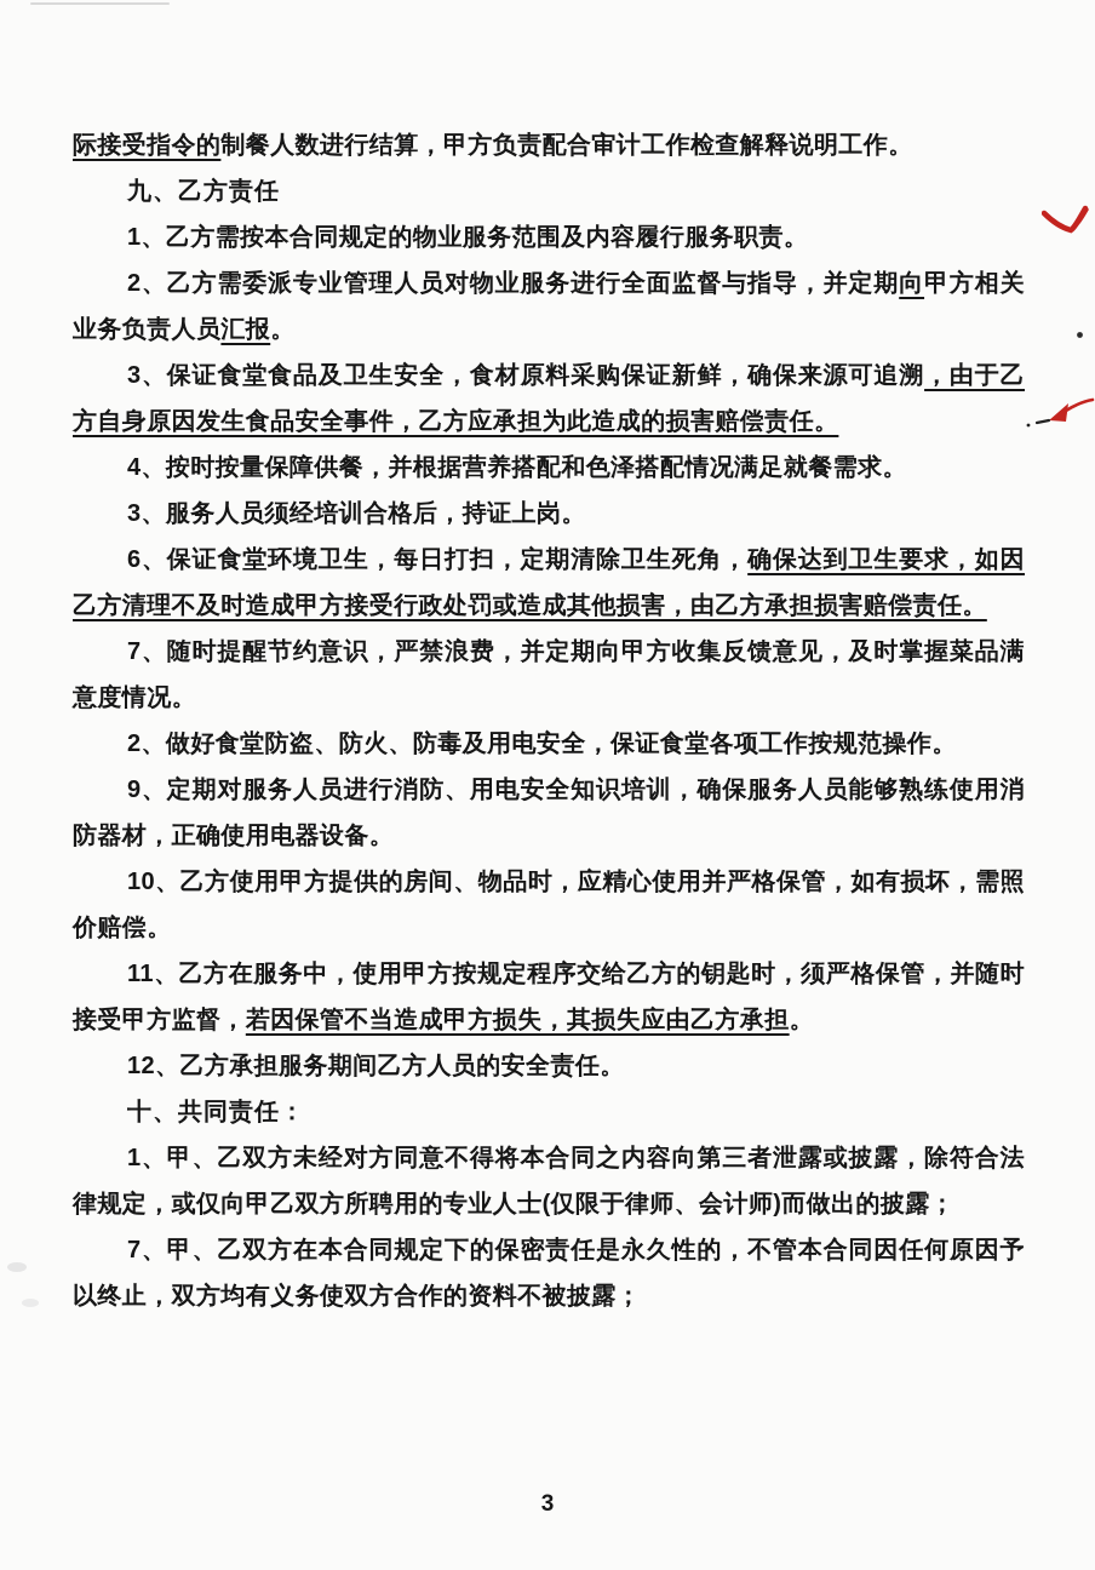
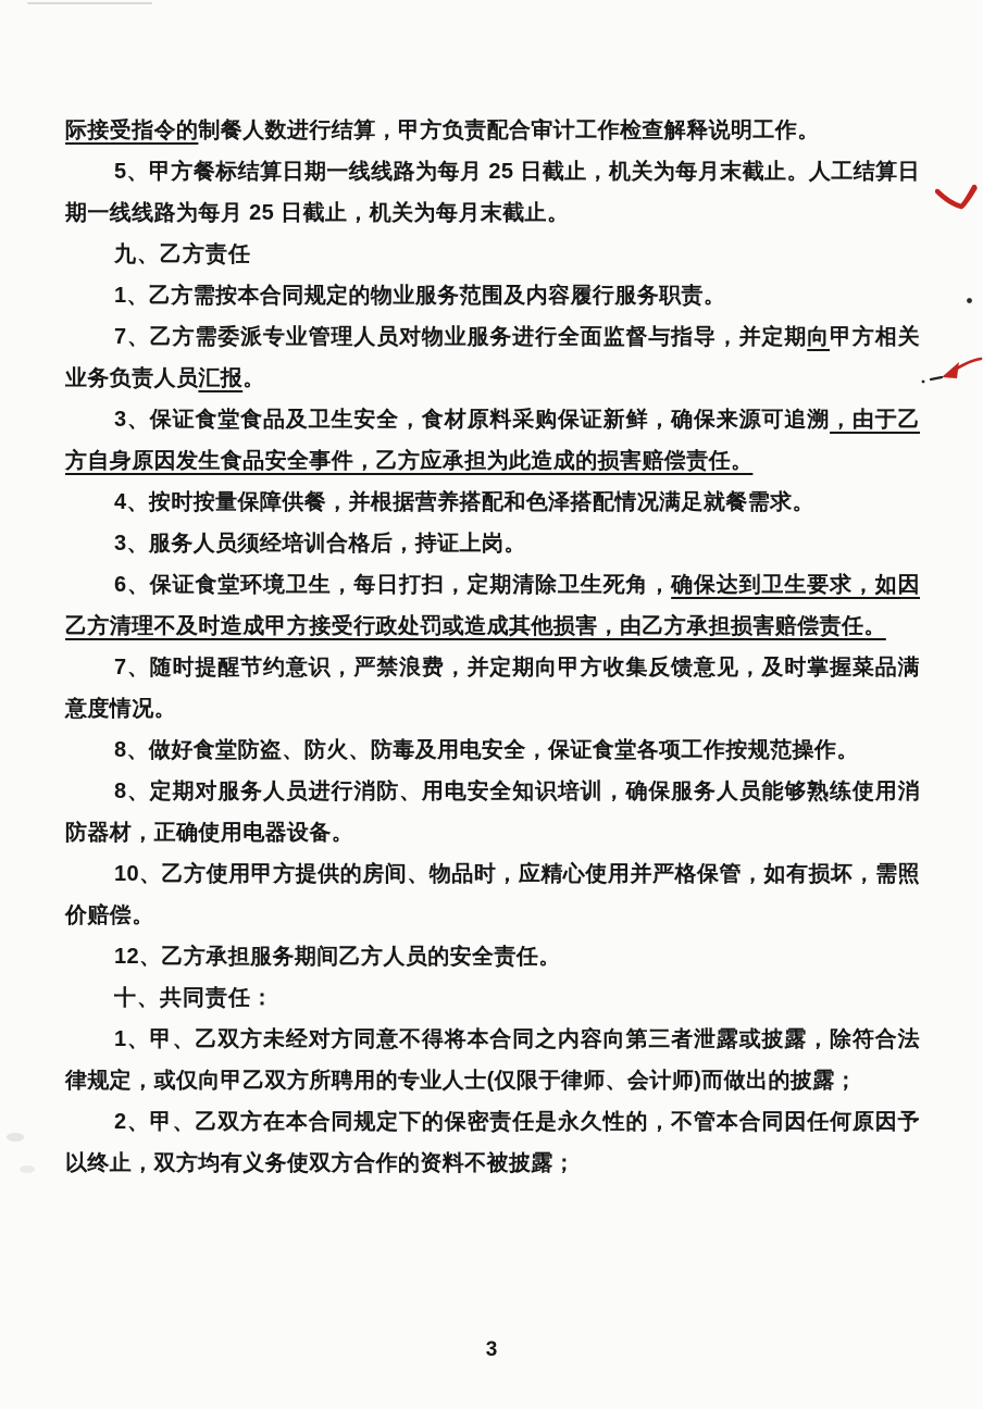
  际接受指令的制餐人数进行结算，甲方负责配合审计工作检查解释说明工作。
+ 5、甲方餐标结算日期一线线路为每月 25 日截止，机关为每月末截止。人工结算日期一线线路为每月 25 日截止，机关为每月末截止。
  九、乙方责任
  1、乙方需按本合同规定的物业服务范围及内容履行服务职责。
- 2、乙方需委派专业管理人员对物业服务进行全面监督与指导，并定期向甲方相关业务负责人员汇报。
+ 7、乙方需委派专业管理人员对物业服务进行全面监督与指导，并定期向甲方相关业务负责人员汇报。
  3、保证食堂食品及卫生安全，食材原料采购保证新鲜，确保来源可追溯，由于乙方自身原因发生食品安全事件，乙方应承担为此造成的损害赔偿责任。
  4、按时按量保障供餐，并根据营养搭配和色泽搭配情况满足就餐需求。
  3、服务人员须经培训合格后，持证上岗。
  6、保证食堂环境卫生，每日打扫，定期清除卫生死角，确保达到卫生要求，如因乙方清理不及时造成甲方接受行政处罚或造成其他损害，由乙方承担损害赔偿责任。
  7、随时提醒节约意识，严禁浪费，并定期向甲方收集反馈意见，及时掌握菜品满意度情况。
- 2、做好食堂防盗、防火、防毒及用电安全，保证食堂各项工作按规范操作。
+ 8、做好食堂防盗、防火、防毒及用电安全，保证食堂各项工作按规范操作。
- 9、定期对服务人员进行消防、用电安全知识培训，确保服务人员能够熟练使用消防器材，正确使用电器设备。
+ 8、定期对服务人员进行消防、用电安全知识培训，确保服务人员能够熟练使用消防器材，正确使用电器设备。
  10、乙方使用甲方提供的房间、物品时，应精心使用并严格保管，如有损坏，需照价赔偿。
- 11、乙方在服务中，使用甲方按规定程序交给乙方的钥匙时，须严格保管，并随时接受甲方监督，若因保管不当造成甲方损失，其损失应由乙方承担。
  12、乙方承担服务期间乙方人员的安全责任。
  十、共同责任：
  1、甲、乙双方未经对方同意不得将本合同之内容向第三者泄露或披露，除符合法律规定，或仅向甲乙双方所聘用的专业人士(仅限于律师、会计师)而做出的披露；
- 7、甲、乙双方在本合同规定下的保密责任是永久性的，不管本合同因任何原因予以终止，双方均有义务使双方合作的资料不被披露；
+ 2、甲、乙双方在本合同规定下的保密责任是永久性的，不管本合同因任何原因予以终止，双方均有义务使双方合作的资料不被披露；
  3
